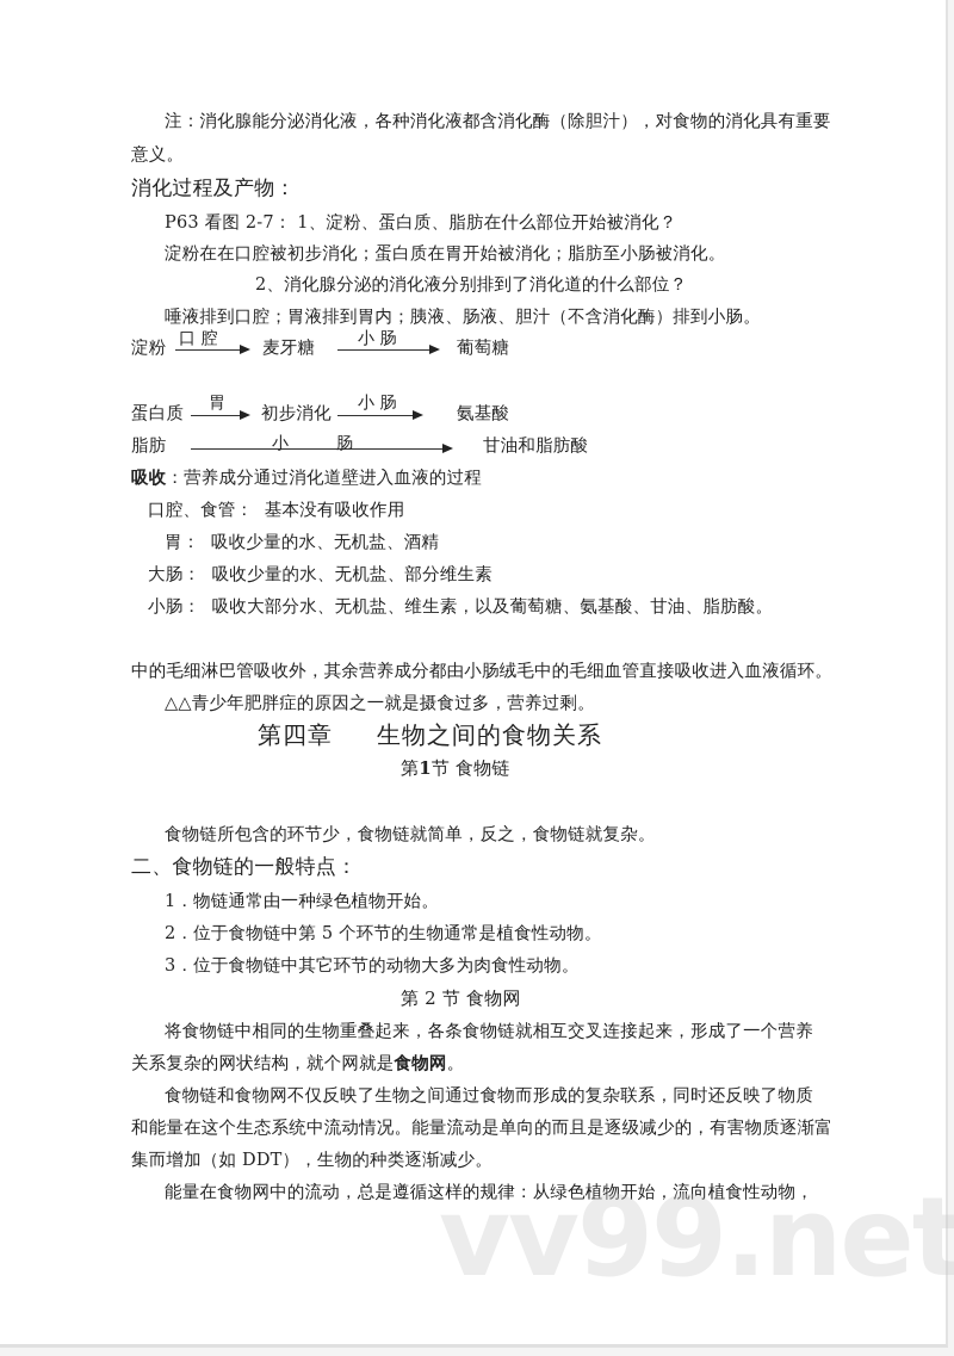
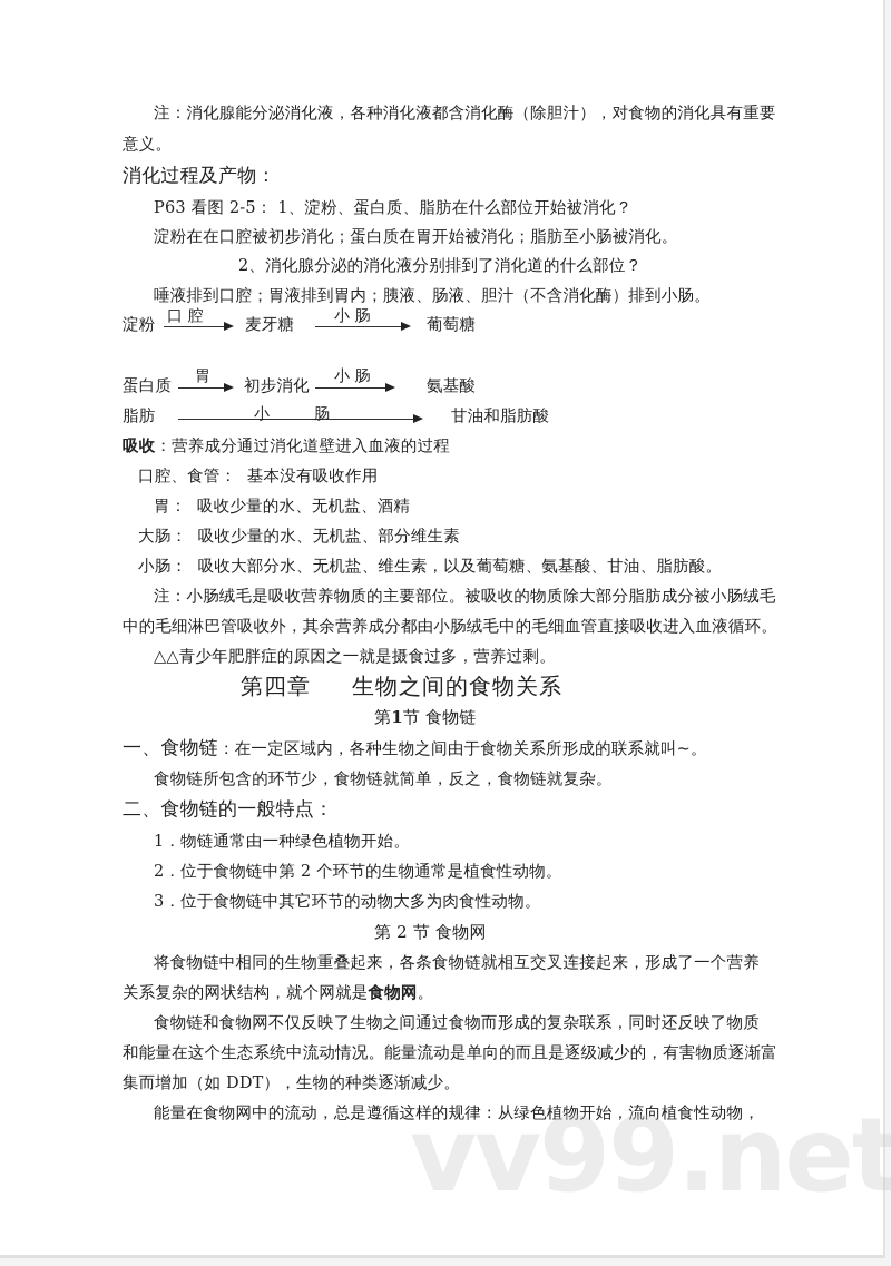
  注：消化腺能分泌消化液，各种消化液都含消化酶（除胆汁），对食物的消化具有重要
  意义。
  消化过程及产物：
- P63 看图 2-7： 1、淀粉、蛋白质、脂肪在什么部位开始被消化？
+ P63 看图 2-5： 1、淀粉、蛋白质、脂肪在什么部位开始被消化？
  淀粉在在口腔被初步消化；蛋白质在胃开始被消化；脂肪至小肠被消化。
  2、消化腺分泌的消化液分别排到了消化道的什么部位？
  唾液排到口腔；胃液排到胃内；胰液、肠液、胆汁（不含消化酶）排到小肠。
  淀粉
  口 腔
  麦牙糖
  小 肠
  葡萄糖
  蛋白质
  胃
  初步消化
  小 肠
  氨基酸
  脂肪
  小
  肠
  甘油和脂肪酸
  吸收：营养成分通过消化道壁进入血液的过程
  口腔、食管： 基本没有吸收作用
  胃： 吸收少量的水、无机盐、酒精
  大肠： 吸收少量的水、无机盐、部分维生素
  小肠： 吸收大部分水、无机盐、维生素，以及葡萄糖、氨基酸、甘油、脂肪酸。
+ 注：小肠绒毛是吸收营养物质的主要部位。被吸收的物质除大部分脂肪成分被小肠绒毛
  中的毛细淋巴管吸收外，其余营养成分都由小肠绒毛中的毛细血管直接吸收进入血液循环。
  △△青少年肥胖症的原因之一就是摄食过多，营养过剩。
  第四章
  生物之间的食物关系
  第1节 食物链
+ 一、食物链：在一定区域内，各种生物之间由于食物关系所形成的联系就叫~。
  食物链所包含的环节少，食物链就简单，反之，食物链就复杂。
  二、食物链的一般特点：
  1．物链通常由一种绿色植物开始。
- 2．位于食物链中第 5 个环节的生物通常是植食性动物。
+ 2．位于食物链中第 2 个环节的生物通常是植食性动物。
  3．位于食物链中其它环节的动物大多为肉食性动物。
  第 2 节 食物网
  将食物链中相同的生物重叠起来，各条食物链就相互交叉连接起来，形成了一个营养
  关系复杂的网状结构，就个网就是食物网。
  食物链和食物网不仅反映了生物之间通过食物而形成的复杂联系，同时还反映了物质
  和能量在这个生态系统中流动情况。能量流动是单向的而且是逐级减少的，有害物质逐渐富
  集而增加（如 DDT），生物的种类逐渐减少。
  能量在食物网中的流动，总是遵循这样的规律：从绿色植物开始，流向植食性动物，
  vv99.net
